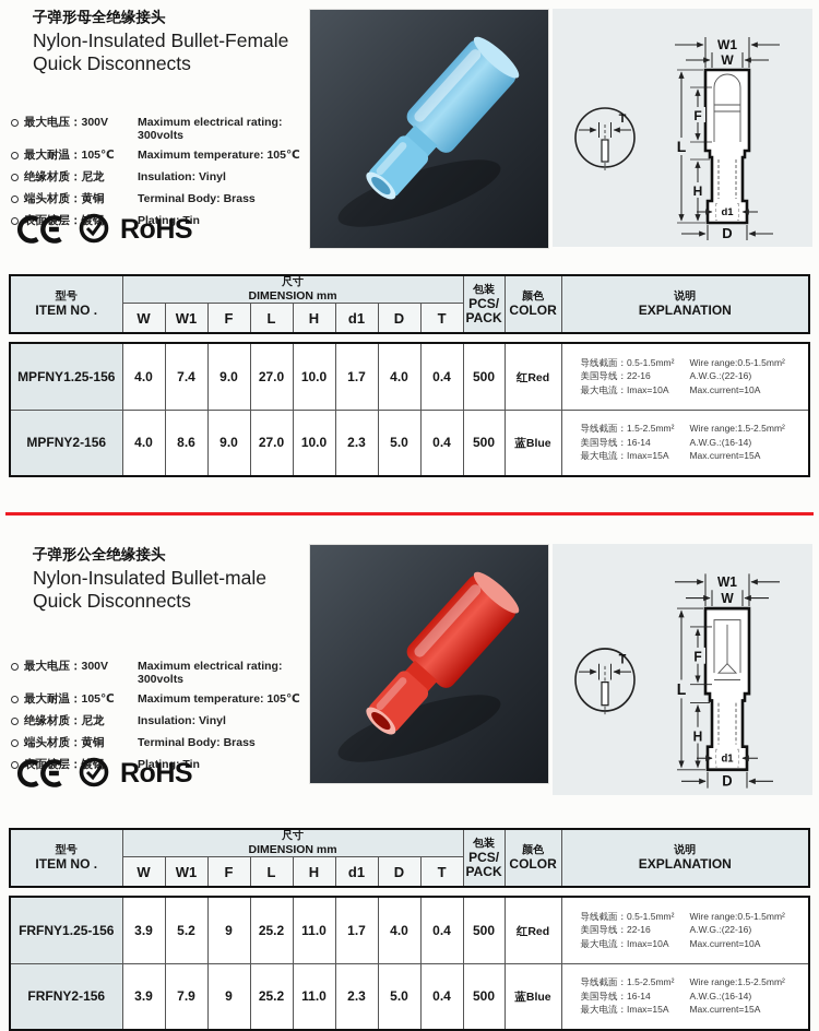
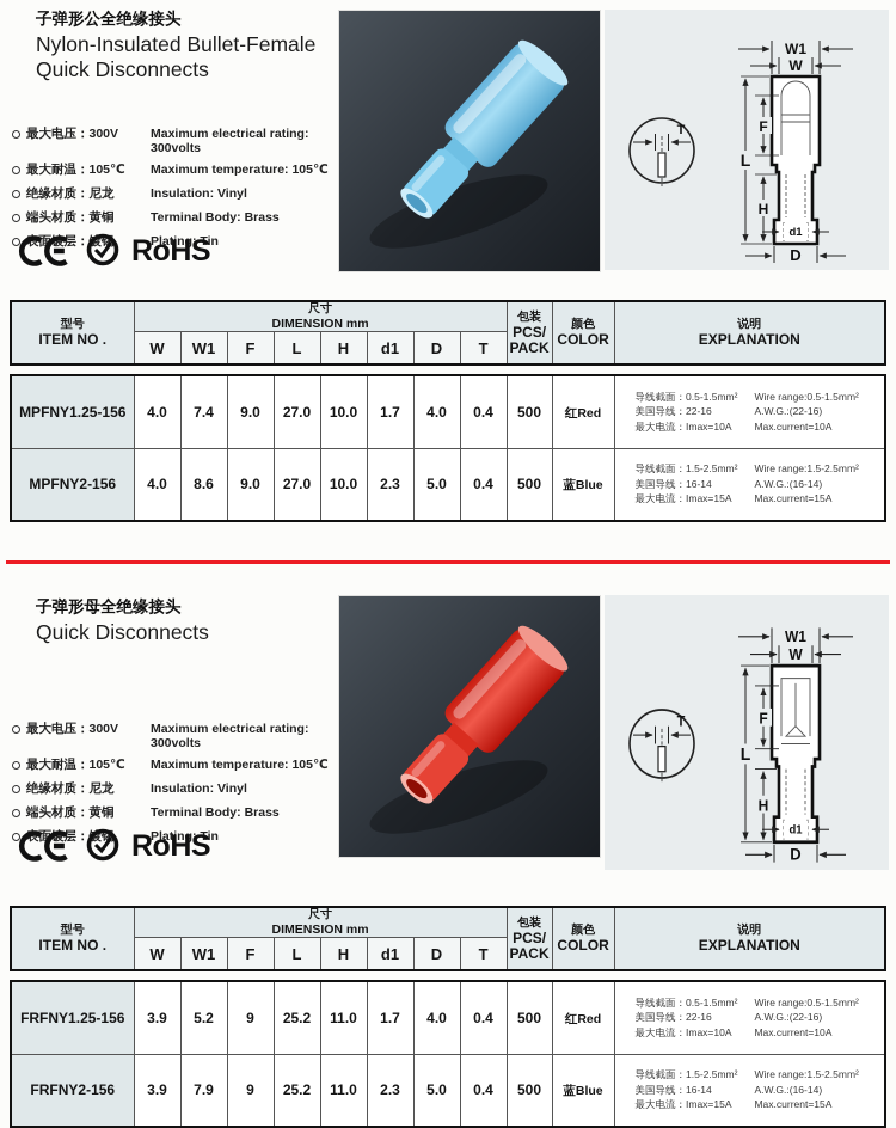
- 子弹形母全绝缘接头
+ 子弹形公全绝缘接头
  Nylon-Insulated Bullet-Female
  Quick Disconnects
  最大电压：300V
  Maximum electrical rating: 300volts
  最大耐温：105℃
  Maximum temperature: 105℃
  绝缘材质：尼龙
  Insulation: Vinyl
  端头材质：黄铜
  Terminal Body: Brass
  表面镀层：镀锡
  Plating: Tin
  RoHS
  T
  W1
  W
  L
  F
  H
  d1
  D
  型号 ITEM NO .	尺寸 DIMENSION mm	包装 PCS/ PACK	颜色 COLOR	说明 EXPLANATION
  W	W1	F	L	H	d1	D	T
  MPFNY1.25-156	4.0	7.4	9.0	27.0	10.0	1.7	4.0	0.4	500	红Red	导线截面：0.5-1.5mm² Wire range:0.5-1.5mm² 美国导线：22-16 A.W.G.:(22-16) 最大电流：Imax=10A Max.current=10A
  MPFNY2-156	4.0	8.6	9.0	27.0	10.0	2.3	5.0	0.4	500	蓝Blue	导线截面：1.5-2.5mm² Wire range:1.5-2.5mm² 美国导线：16-14 A.W.G.:(16-14) 最大电流：Imax=15A Max.current=15A
- 子弹形公全绝缘接头
+ 子弹形母全绝缘接头
- Nylon-Insulated Bullet-male
  Quick Disconnects
  最大电压：300V
  Maximum electrical rating: 300volts
  最大耐温：105℃
  Maximum temperature: 105℃
  绝缘材质：尼龙
  Insulation: Vinyl
  端头材质：黄铜
  Terminal Body: Brass
  表面镀层：镀锡
  Plating: Tin
  RoHS
  T
  W1
  W
  L
  F
  H
  d1
  D
  型号 ITEM NO .	尺寸 DIMENSION mm	包装 PCS/ PACK	颜色 COLOR	说明 EXPLANATION
  W	W1	F	L	H	d1	D	T
  FRFNY1.25-156	3.9	5.2	9	25.2	11.0	1.7	4.0	0.4	500	红Red	导线截面：0.5-1.5mm² Wire range:0.5-1.5mm² 美国导线：22-16 A.W.G.:(22-16) 最大电流：Imax=10A Max.current=10A
  FRFNY2-156	3.9	7.9	9	25.2	11.0	2.3	5.0	0.4	500	蓝Blue	导线截面：1.5-2.5mm² Wire range:1.5-2.5mm² 美国导线：16-14 A.W.G.:(16-14) 最大电流：Imax=15A Max.current=15A
